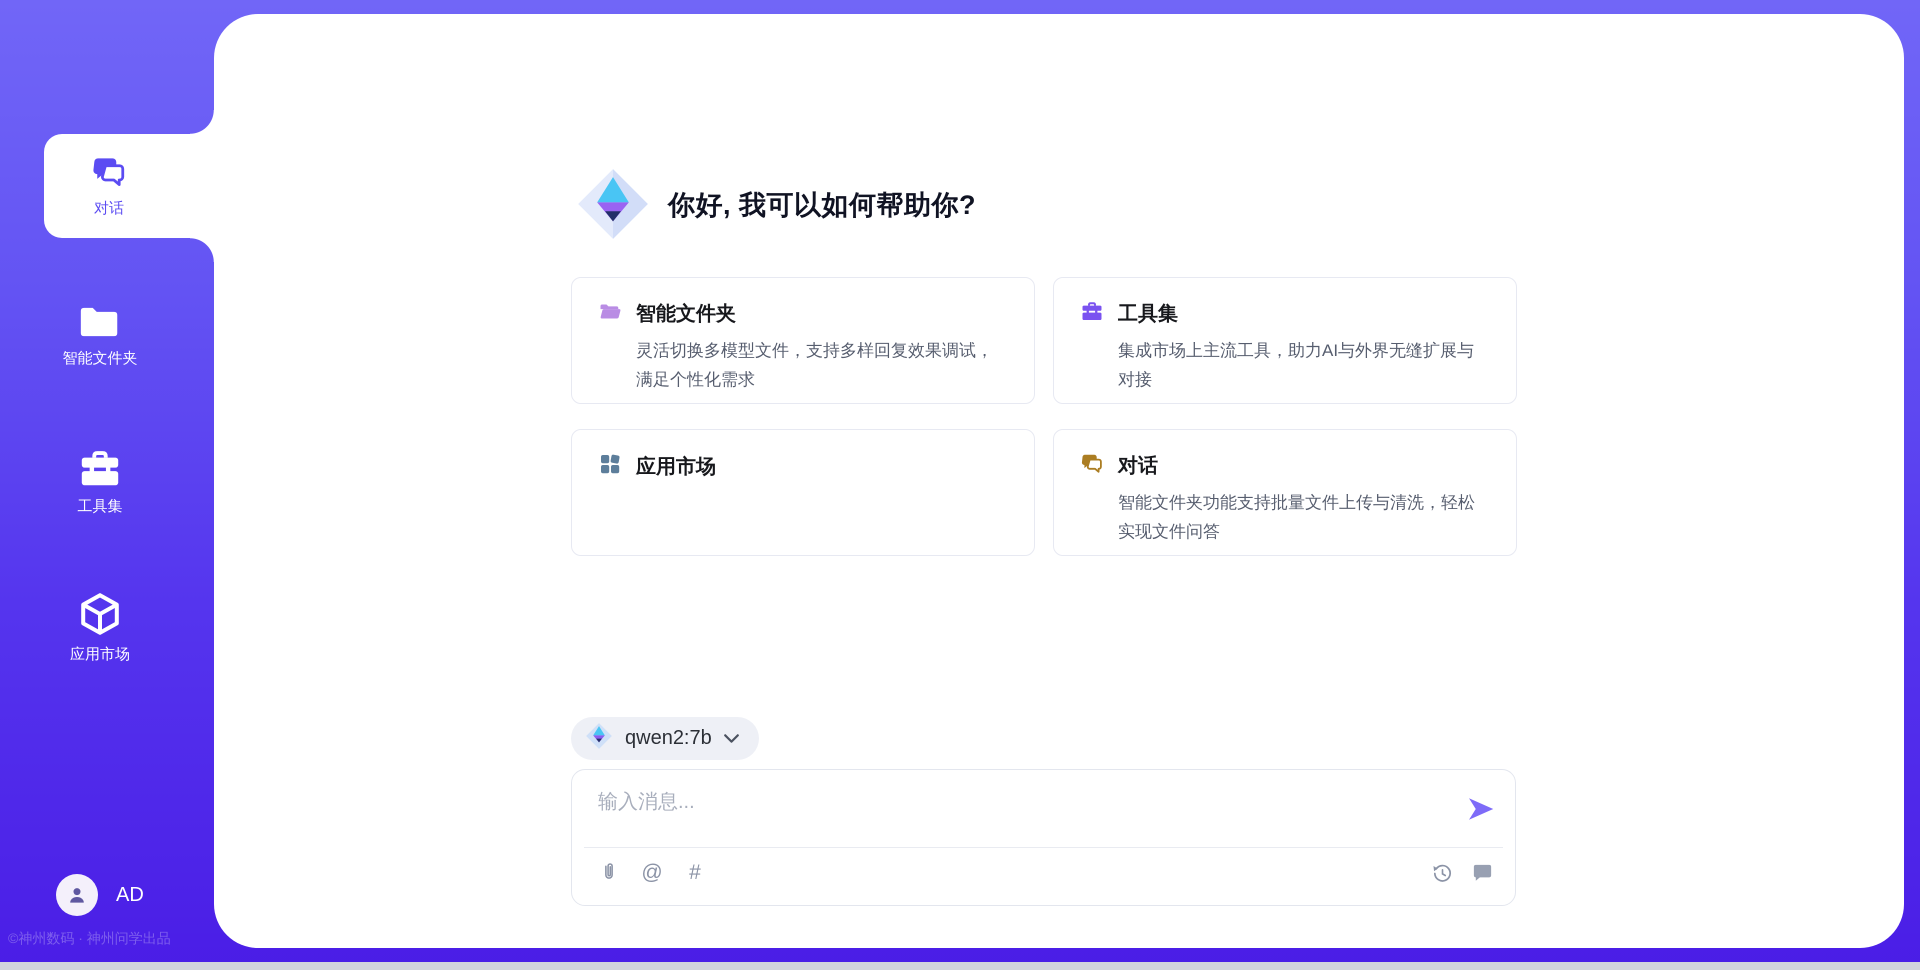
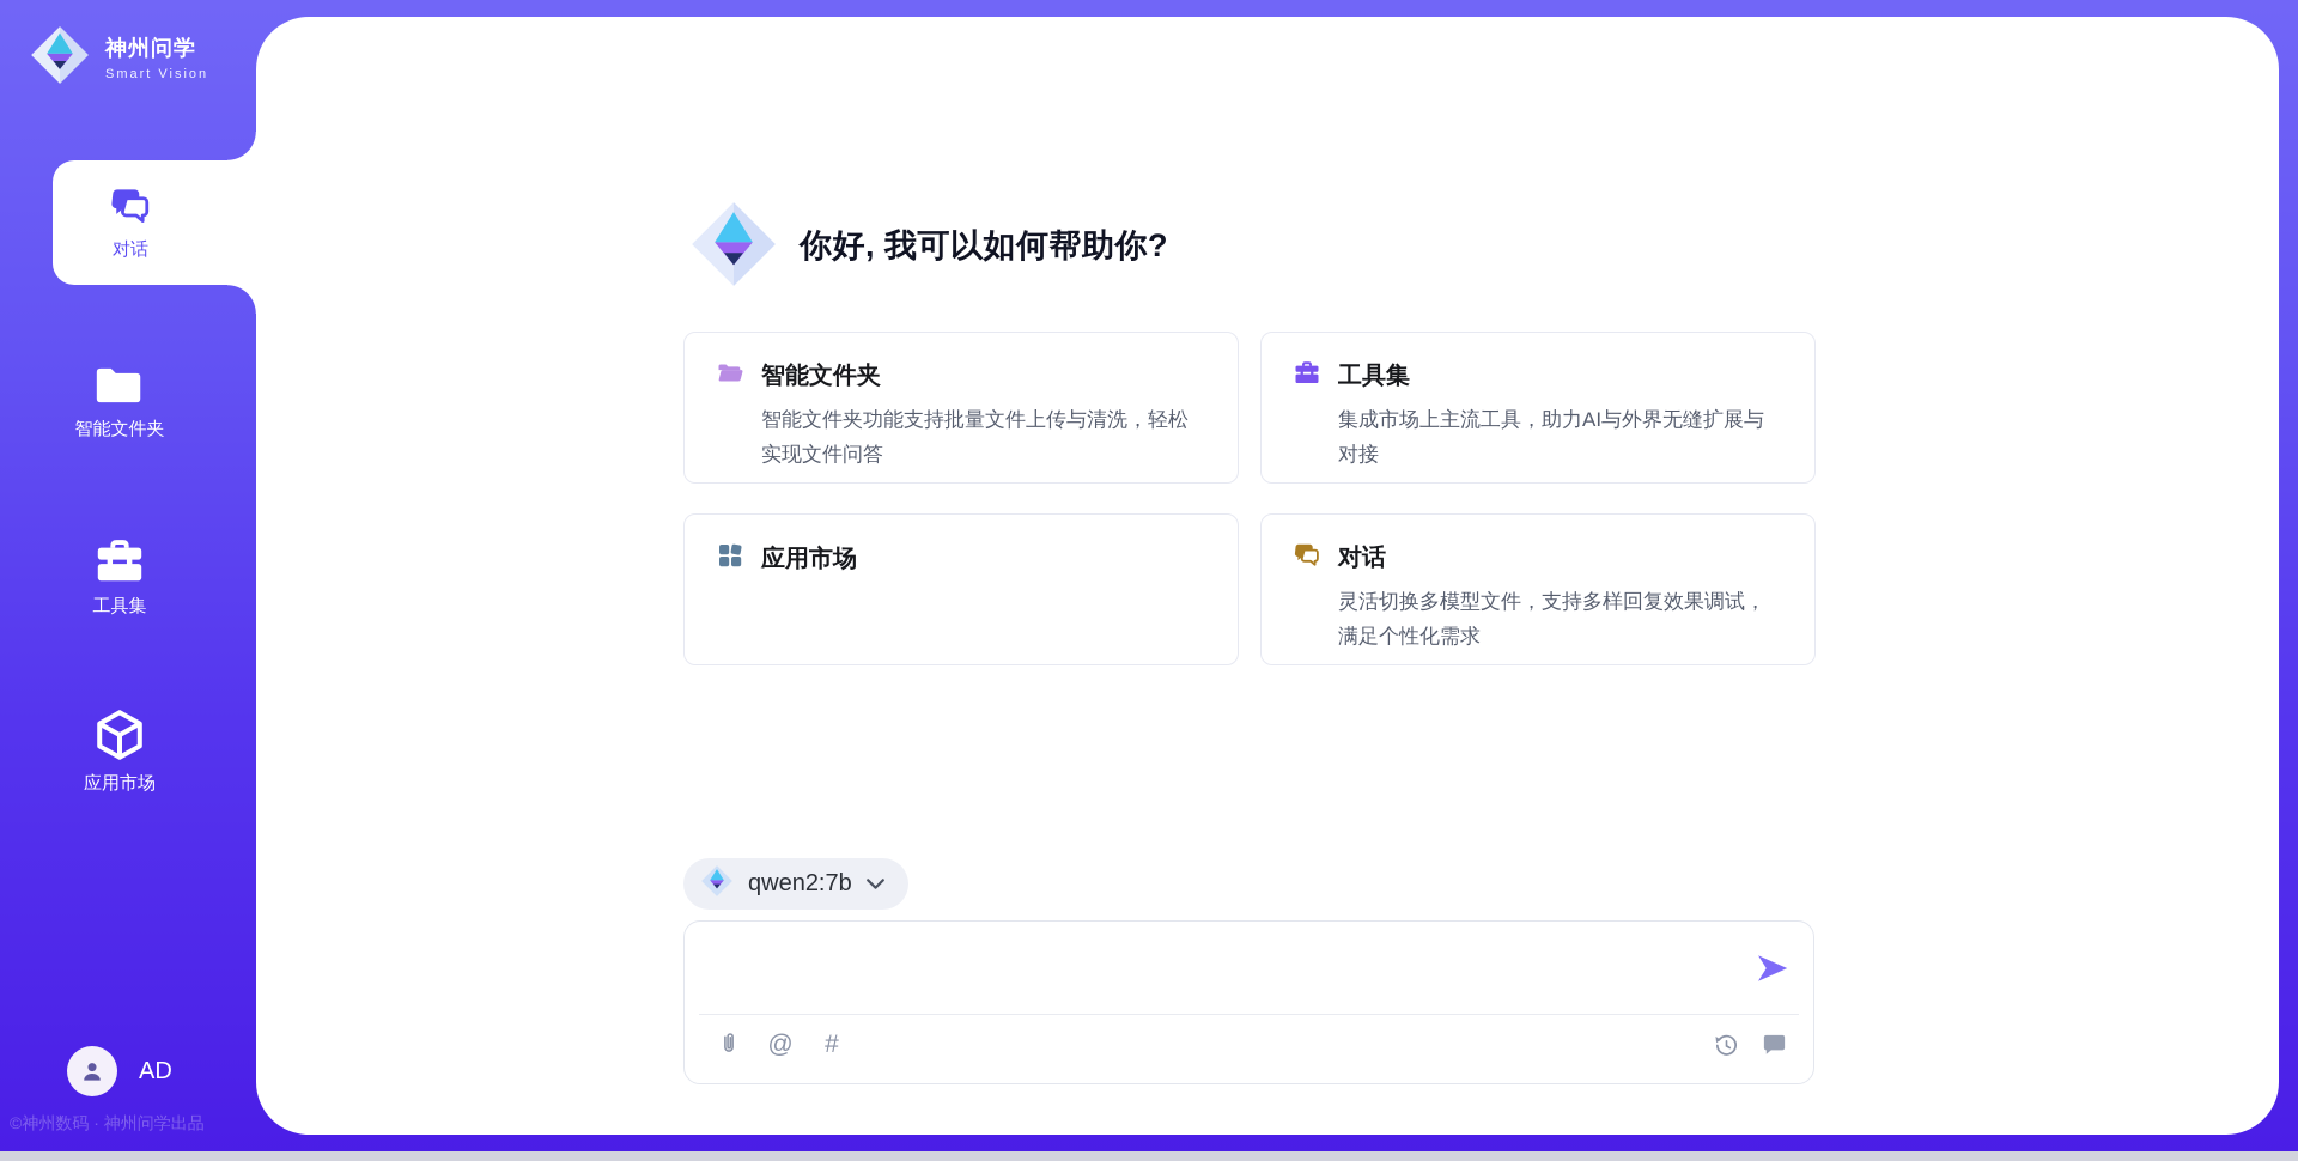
+ 神州问学
+ Smart Vision
  对话
  智能文件夹
  工具集
  应用市场
  AD
  ©神州数码 · 神州问学出品
  你好, 我可以如何帮助你?
  智能文件夹
- 灵活切换多模型文件，支持多样回复效果调试，满足个性化需求
+ 智能文件夹功能支持批量文件上传与清洗，轻松实现文件问答
  工具集
  集成市场上主流工具，助力AI与外界无缝扩展与对接
  应用市场
  对话
- 智能文件夹功能支持批量文件上传与清洗，轻松实现文件问答
+ 灵活切换多模型文件，支持多样回复效果调试，满足个性化需求
  qwen2:7b
- 输入消息...
  @
  #
